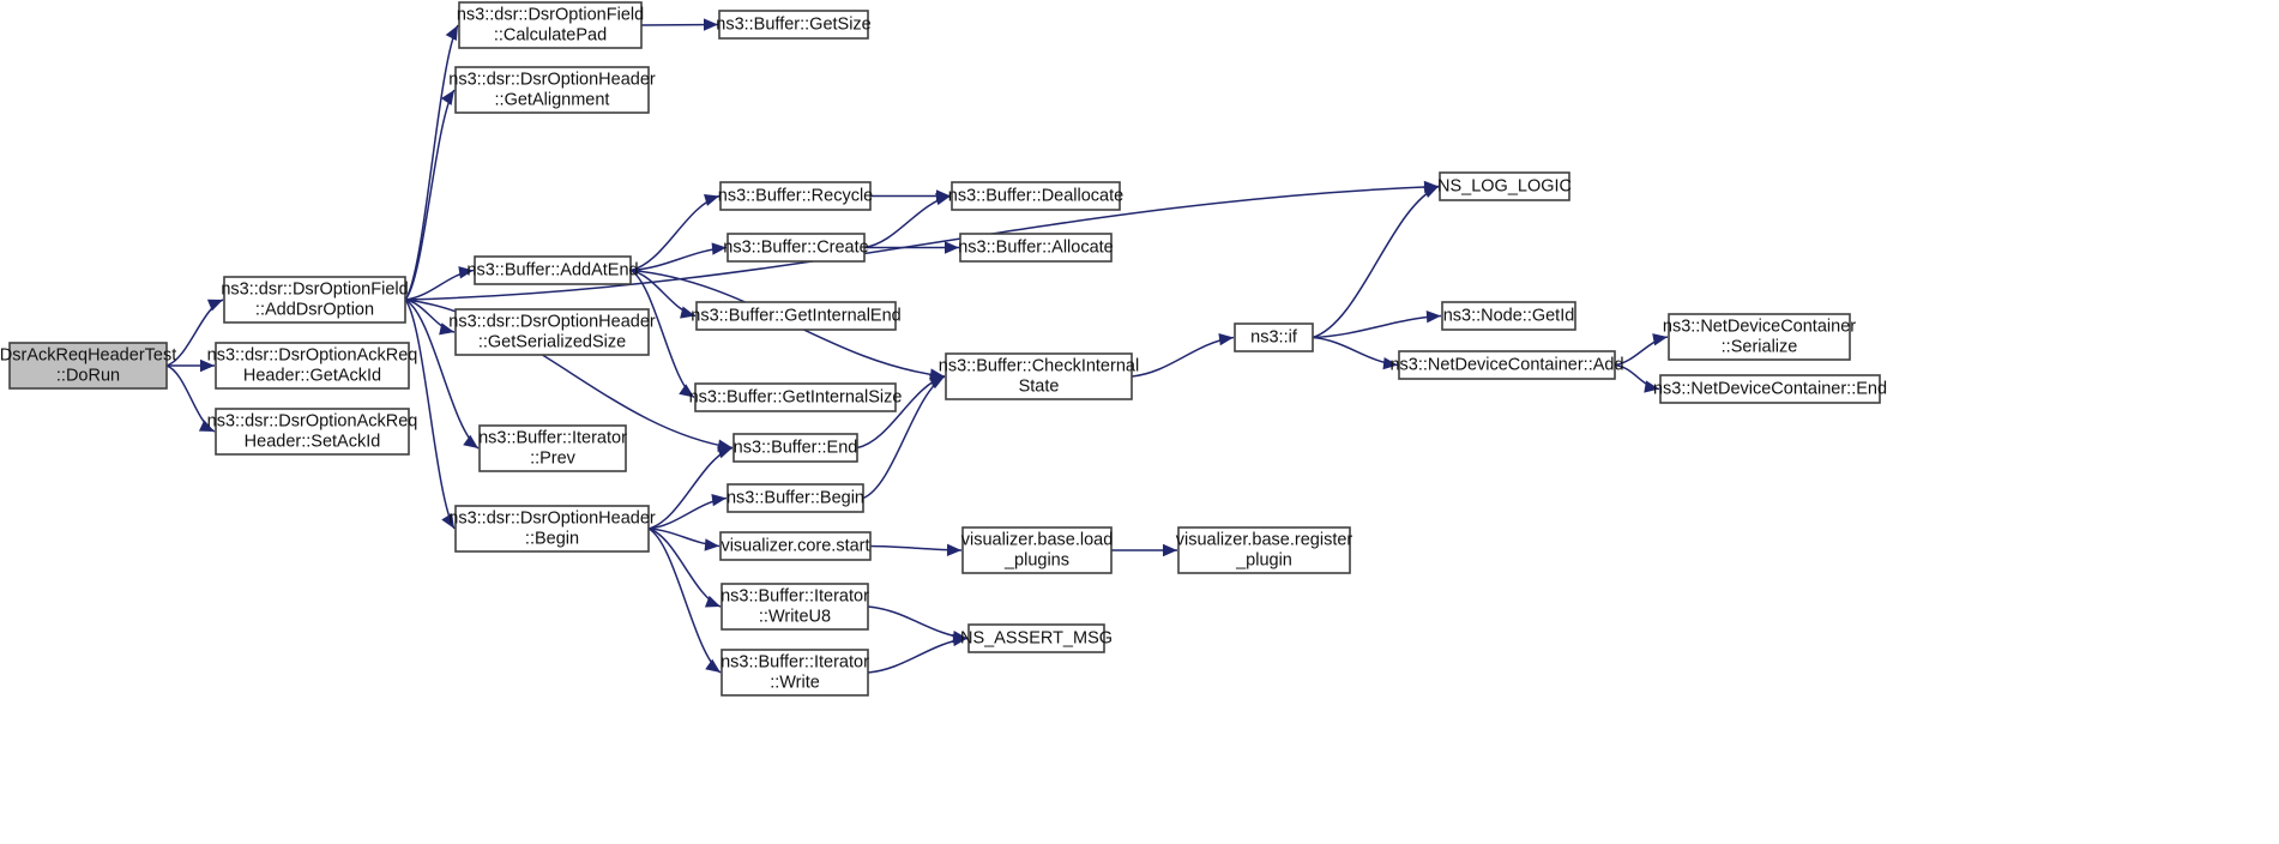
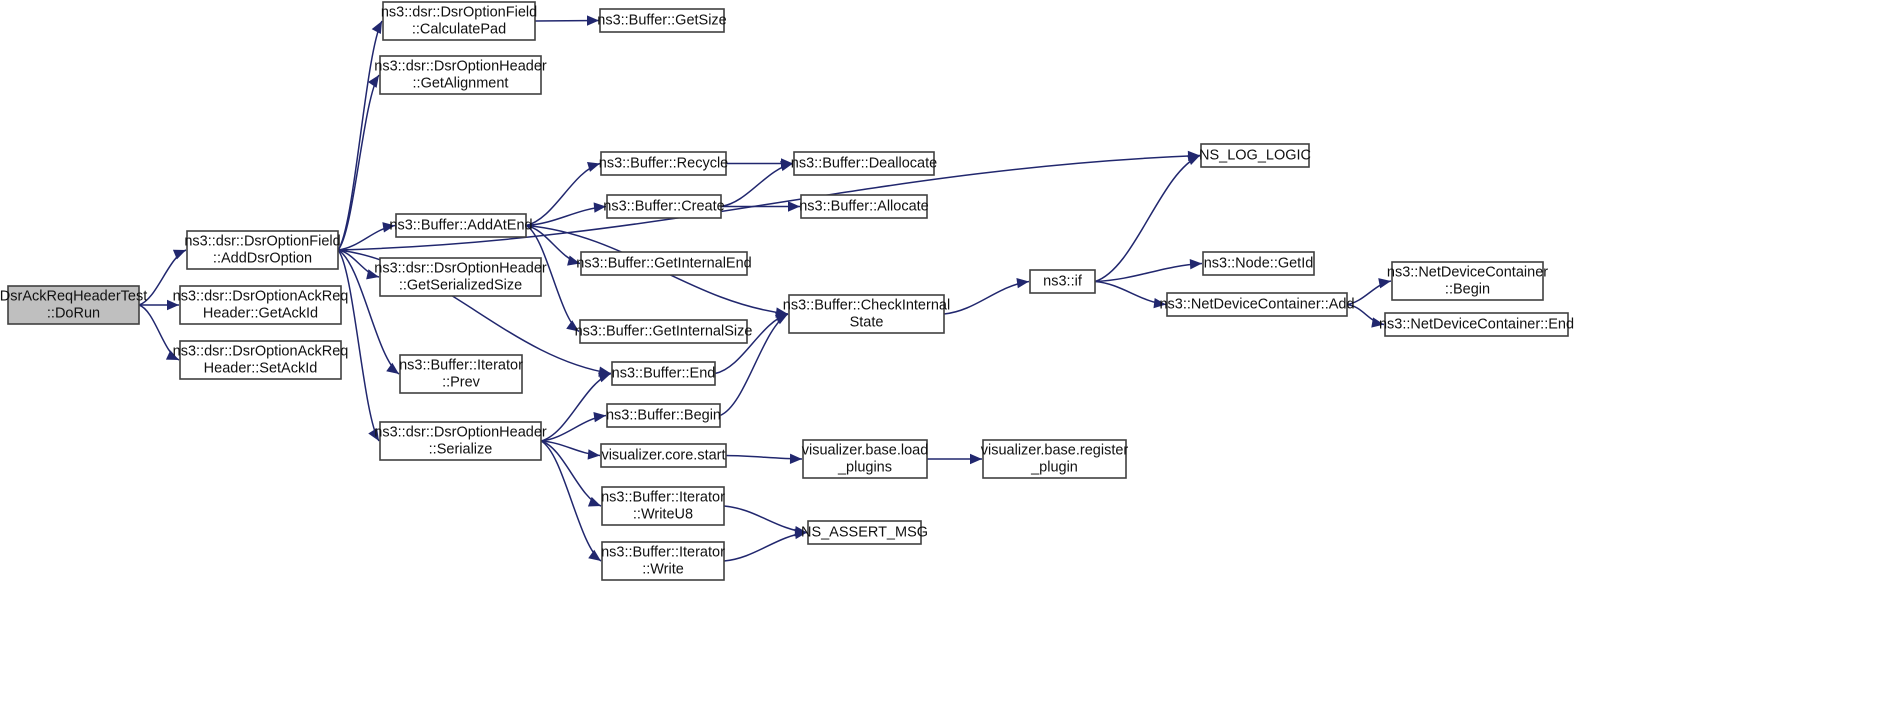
  DsrAckReqHeaderTest
  ::DoRun
  ns3::dsr::DsrOptionField
  ::AddDsrOption
  ns3::dsr::DsrOptionAckReq
  Header::GetAckId
  ns3::dsr::DsrOptionAckReq
  Header::SetAckId
  ns3::dsr::DsrOptionField
  ::CalculatePad
  ns3::dsr::DsrOptionHeader
  ::GetAlignment
  ns3::Buffer::GetSize
  ns3::Buffer::AddAtEnd
  ns3::dsr::DsrOptionHeader
  ::GetSerializedSize
  ns3::Buffer::Iterator
  ::Prev
  ns3::dsr::DsrOptionHeader
- ::Begin
+ ::Serialize
  ns3::Buffer::Recycle
  ns3::Buffer::Create
  ns3::Buffer::GetInternalEnd
  ns3::Buffer::GetInternalSize
  ns3::Buffer::End
  ns3::Buffer::Begin
  visualizer.core.start
  ns3::Buffer::Iterator
  ::WriteU8
  ns3::Buffer::Iterator
  ::Write
  ns3::Buffer::Deallocate
  ns3::Buffer::Allocate
  ns3::Buffer::CheckInternal
  State
  visualizer.base.load
  _plugins
  NS_ASSERT_MSG
  visualizer.base.register
  _plugin
  ns3::if
  NS_LOG_LOGIC
  ns3::Node::GetId
  ns3::NetDeviceContainer::Add
  ns3::NetDeviceContainer
- ::Serialize
+ ::Begin
  ns3::NetDeviceContainer::End
